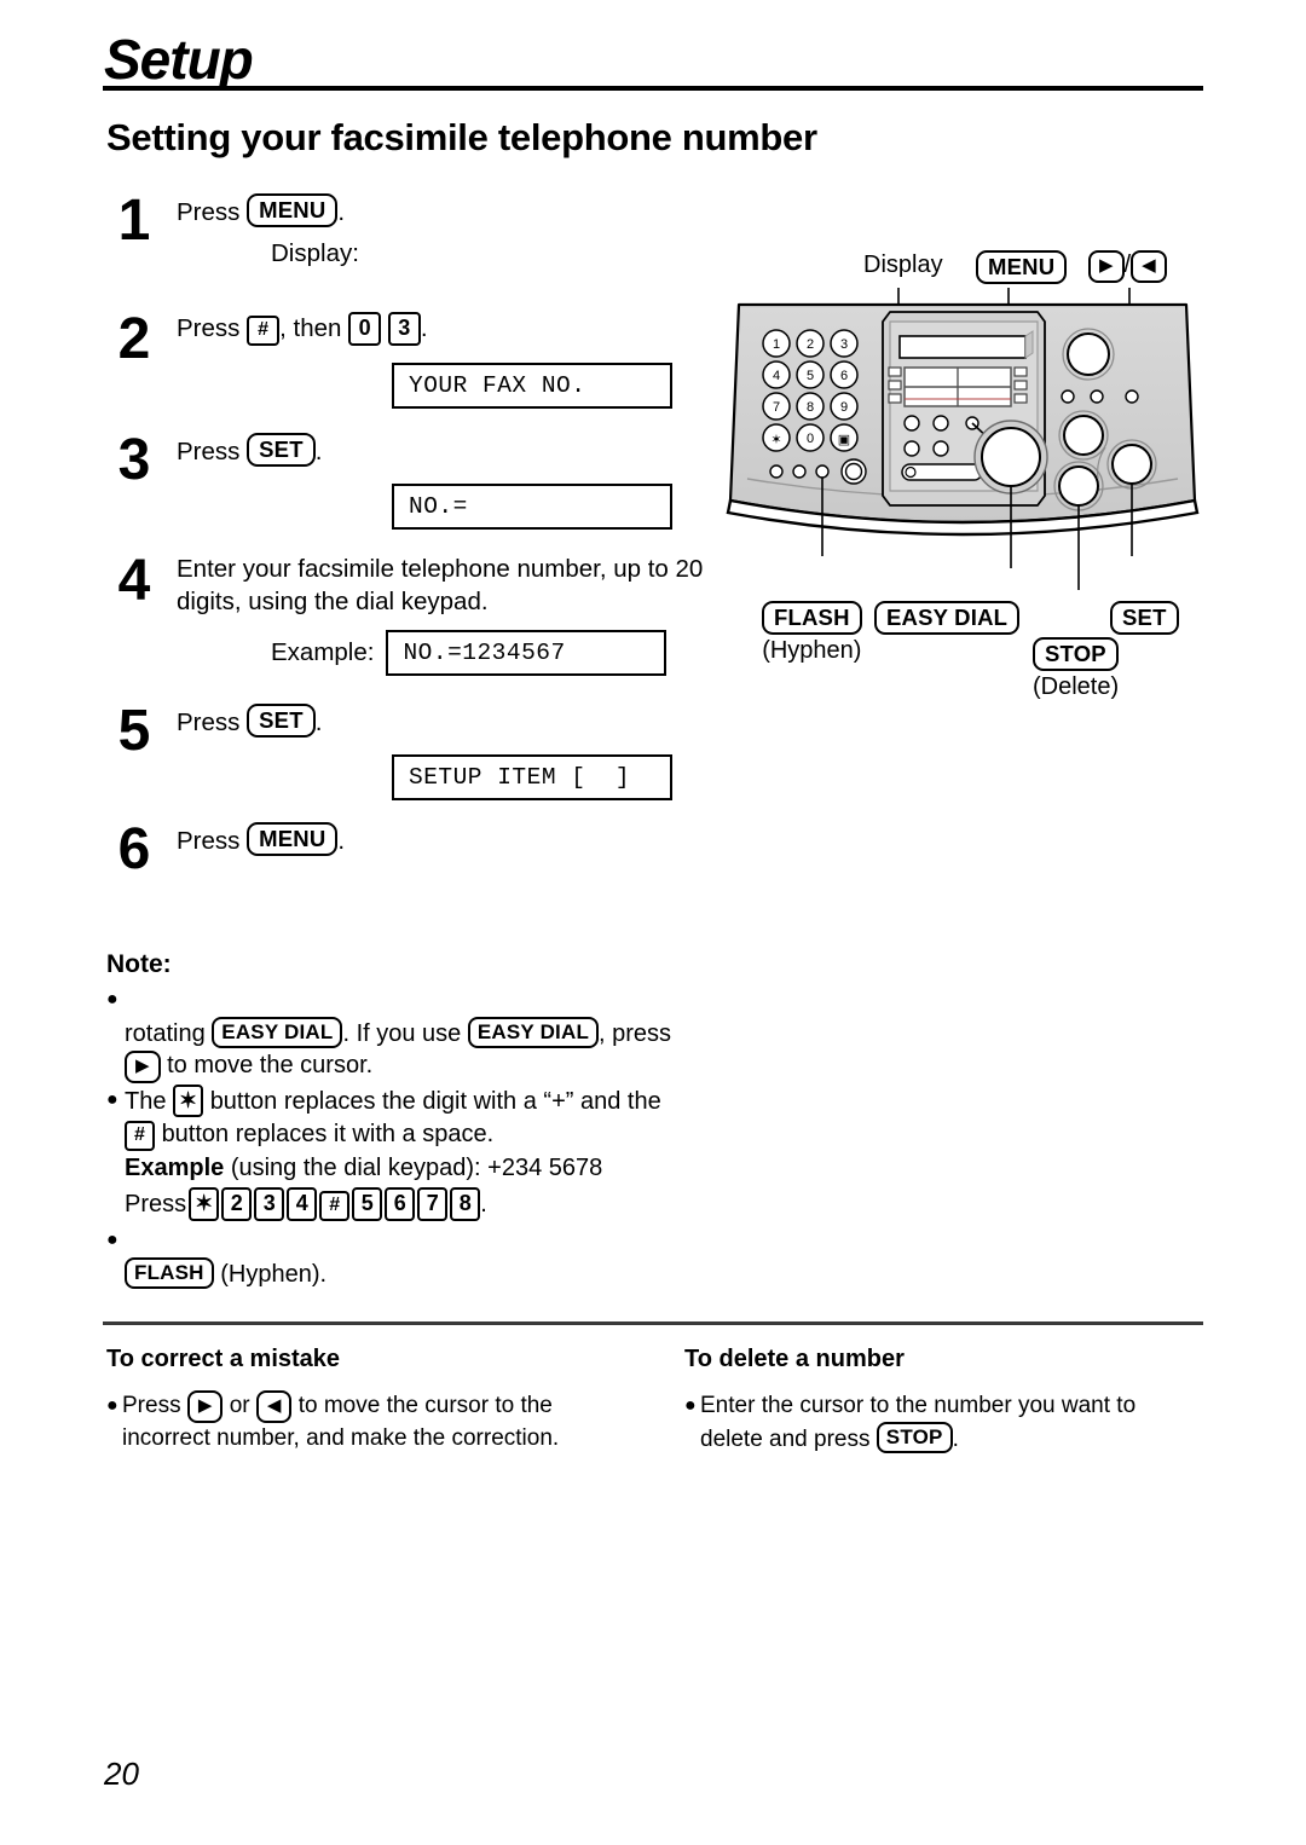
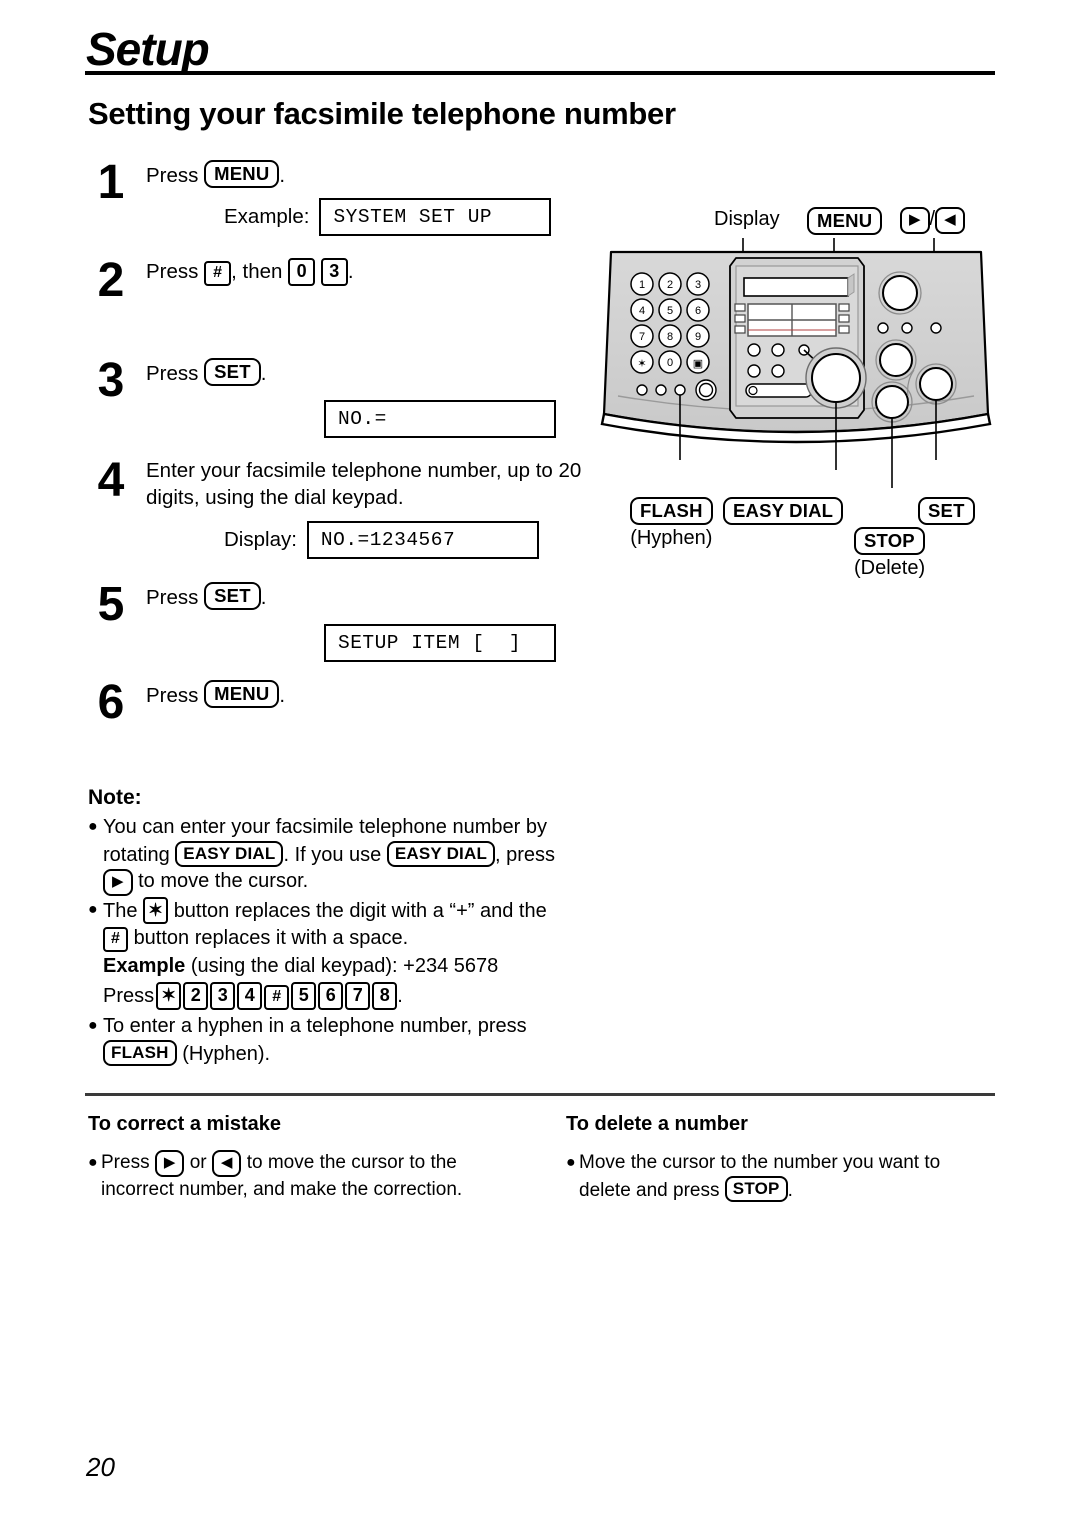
  Setup
  Setting your facsimile telephone number
  1
  Press MENU .
- Display:
+ Example:
+ SYSTEM SET UP
  2
  Press # , then 0 3 .
- YOUR FAX NO.
  3
  Press SET .
  NO.=
  4
  Enter your facsimile telephone number, up to 20 digits, using the dial keypad.
- Example:
+ Display:
  NO.=1234567
  5
  Press SET .
  SETUP ITEM [ ]
  6
  Press MENU .
  Note:
  ●
+ You can enter your facsimile telephone number by
  rotating EASY DIAL . If you use EASY DIAL , press
  ▶ to move the cursor.
  ●
  The ✶ button replaces the digit with a “+” and the
  # button replaces it with a space.
  Example (using the dial keypad): +234 5678
  Press ✶ 2 3 4 # 5 6 7 8 .
  ●
+ To enter a hyphen in a telephone number, press
  FLASH (Hyphen).
  To correct a mistake
  ●
  Press ▶ or ◀ to move the cursor to the incorrect number, and make the correction.
  To delete a number
  ●
- Enter the cursor to the number you want to delete and press STOP .
+ Move the cursor to the number you want to delete and press STOP .
  20
  Display
  MENU
  ▶ / ◀
  1
  2
  3
  4
  5
  6
  7
  8
  9
  ✶
  0
  ▣
  FLASH
  (Hyphen)
  EASY DIAL
  STOP
  (Delete)
  SET
